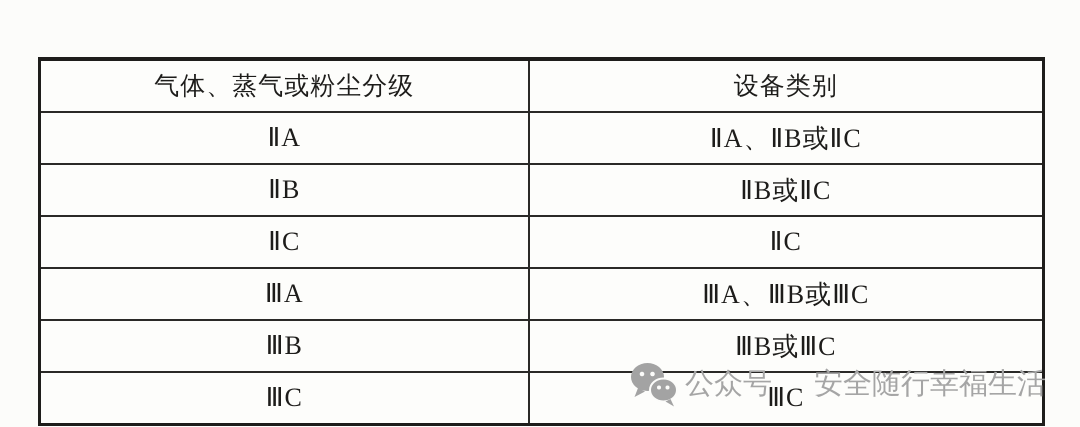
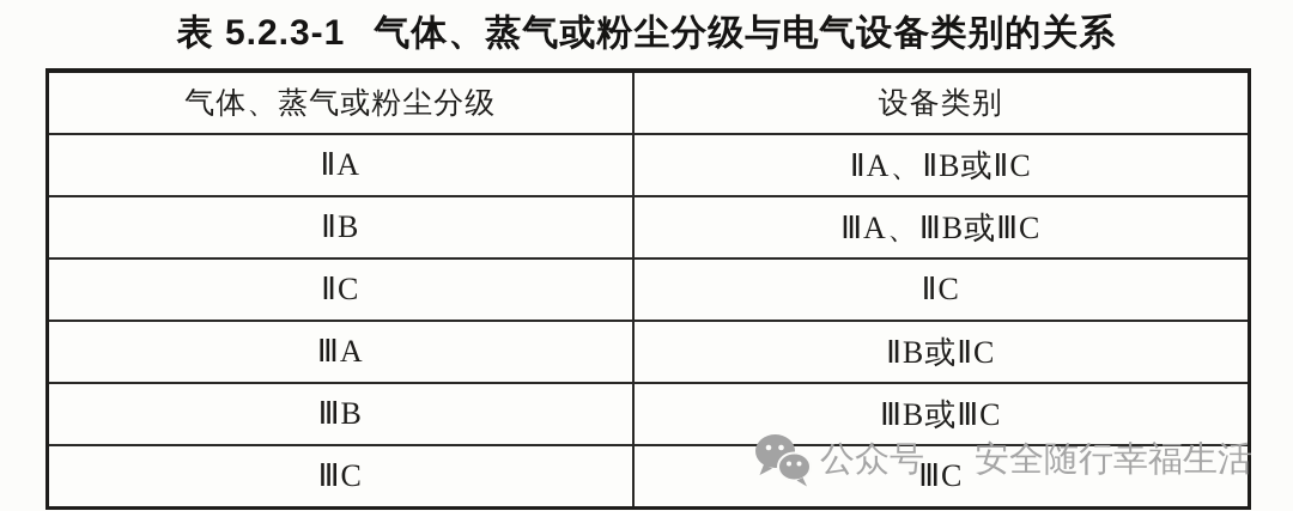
+ 表 5.2.3-1 气体、蒸气或粉尘分级与电气设备类别的关系
  气体、蒸气或粉尘分级	设备类别
  ⅡA	ⅡA、ⅡB或ⅡC
- ⅡB	ⅡB或ⅡC
+ ⅡB	ⅢA、ⅢB或ⅢC
  ⅡC	ⅡC
- ⅢA	ⅢA、ⅢB或ⅢC
+ ⅢA	ⅡB或ⅡC
  ⅢB	ⅢB或ⅢC
  ⅢC	ⅢC
  公众号
  安全随行幸福生活
